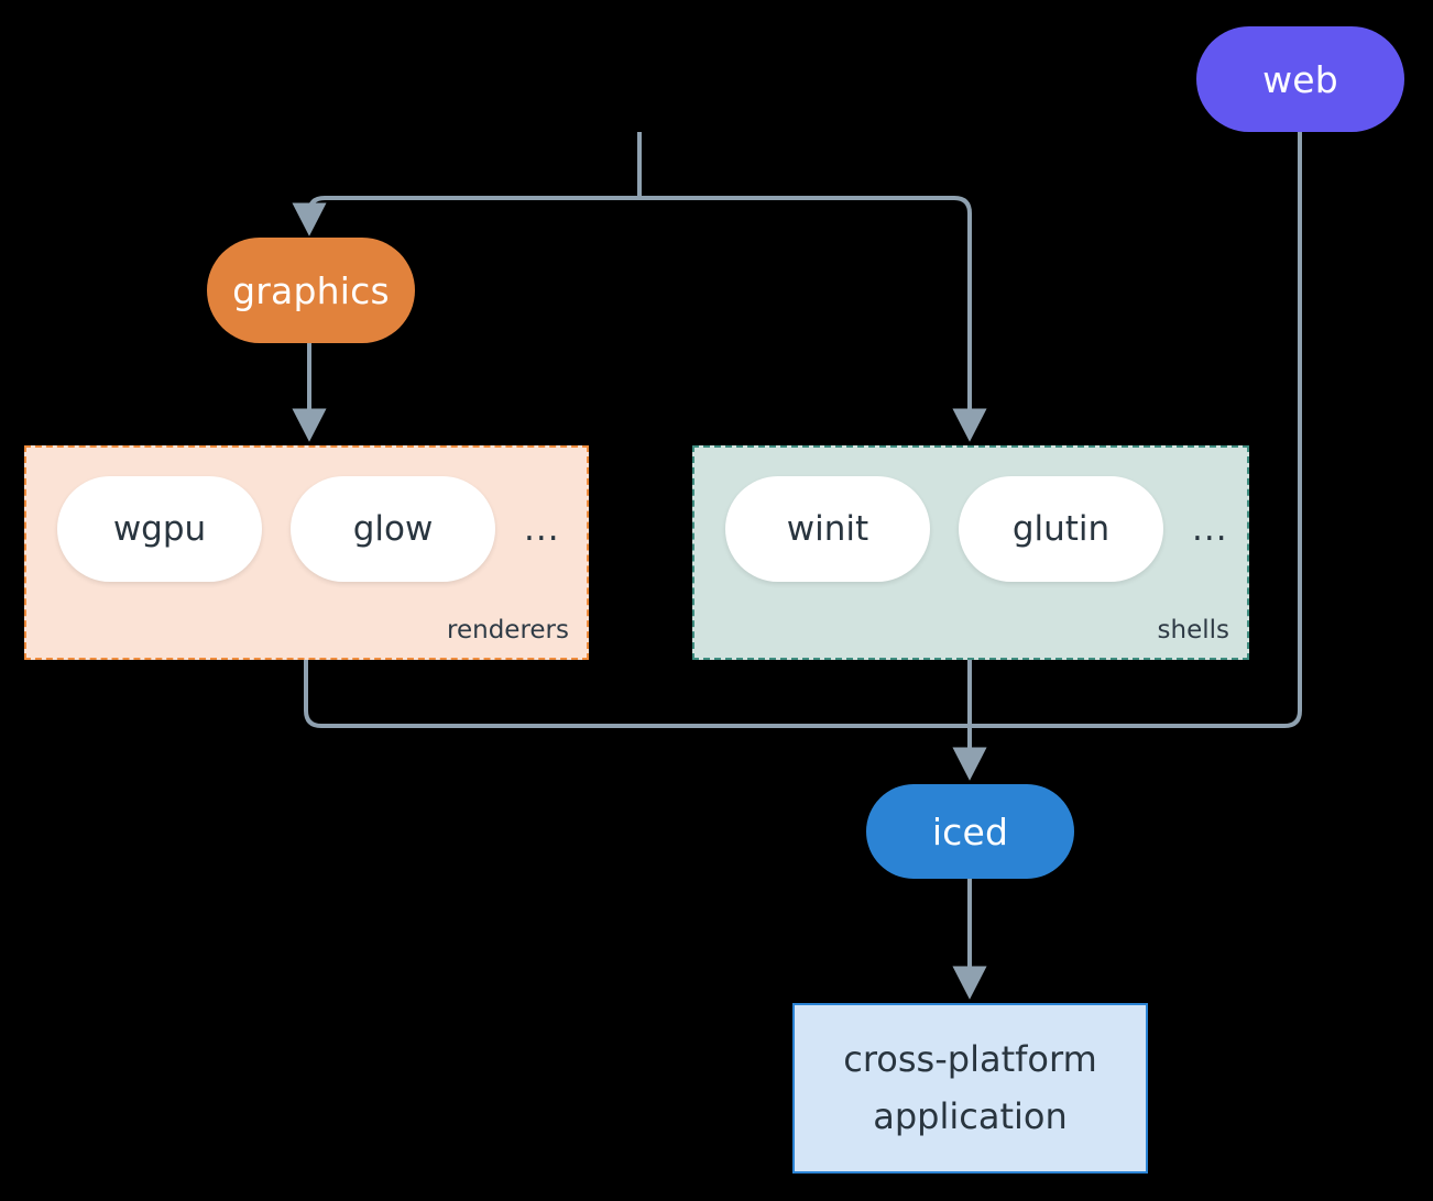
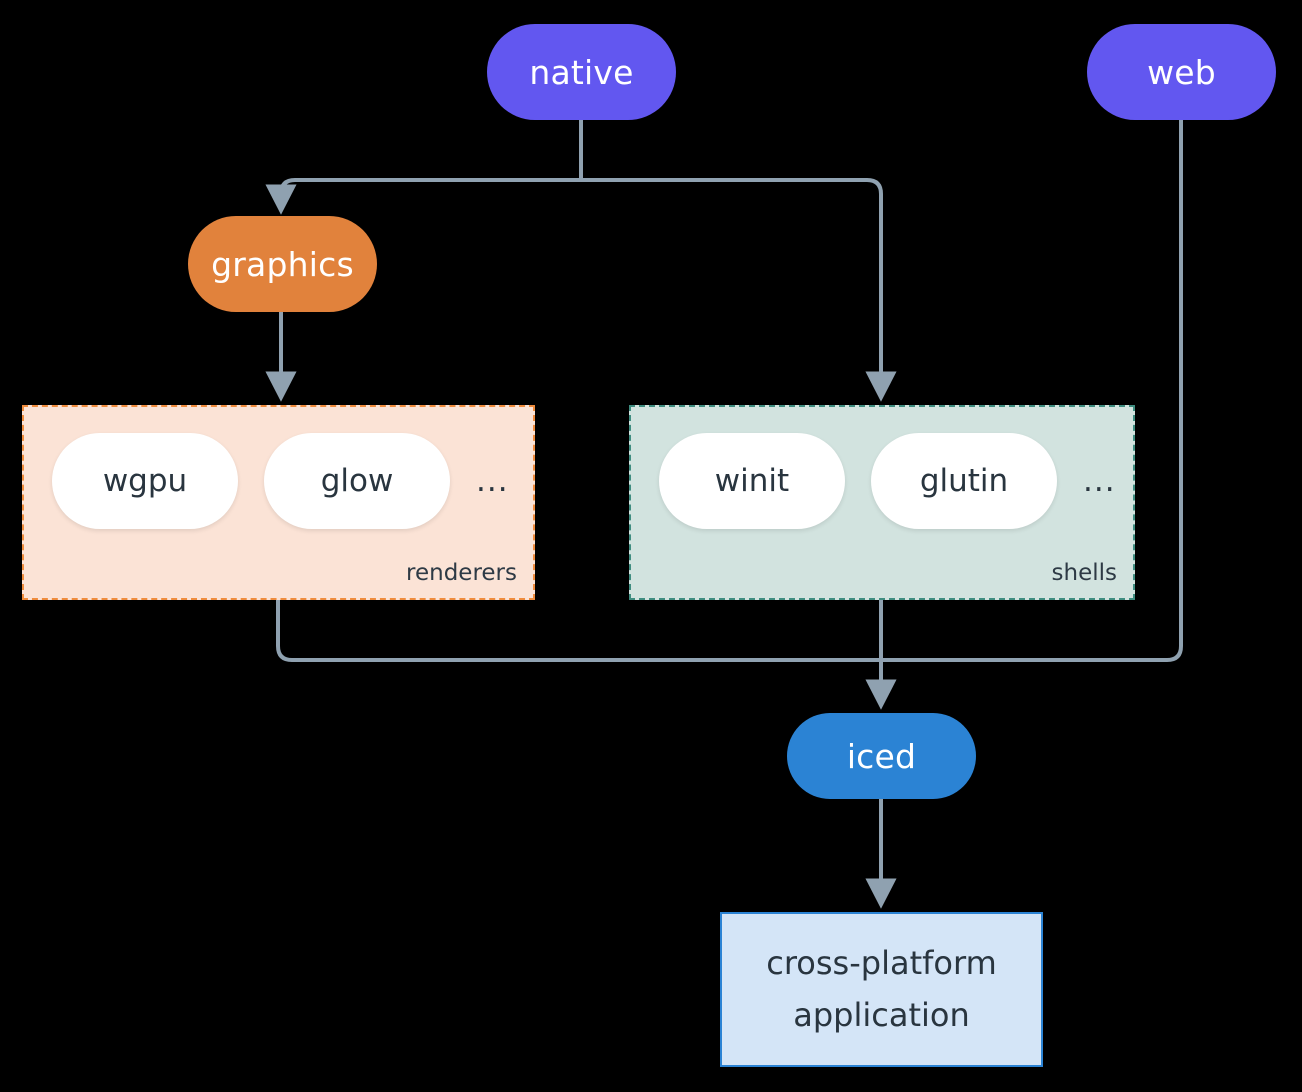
+ native
  web
  graphics
  wgpu
  glow
  ...
  renderers
  winit
  glutin
  ...
  shells
  iced
  cross-platform
  application
